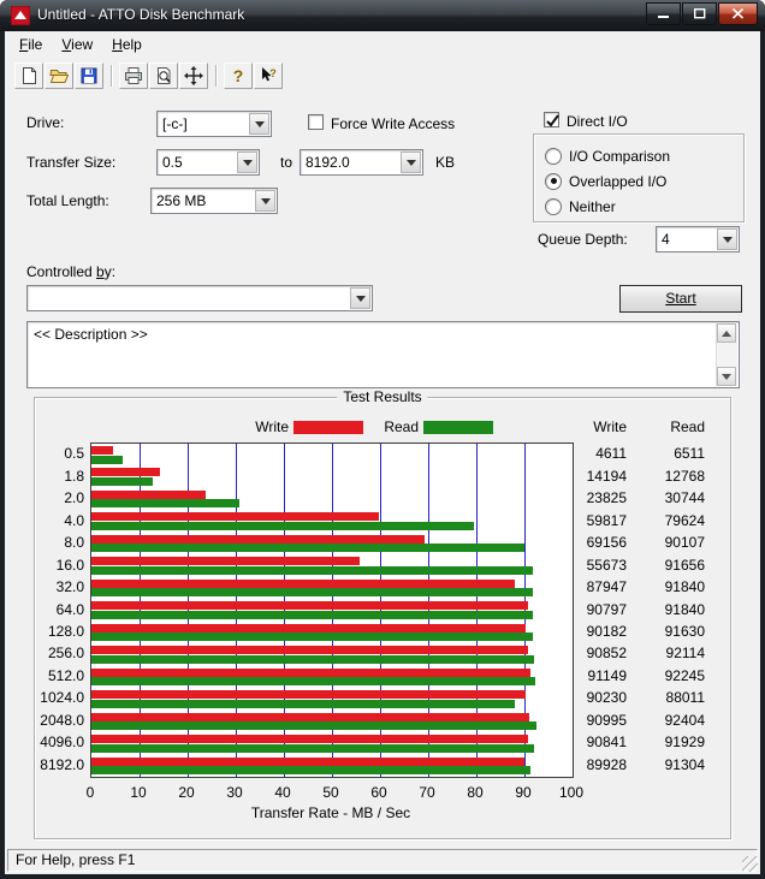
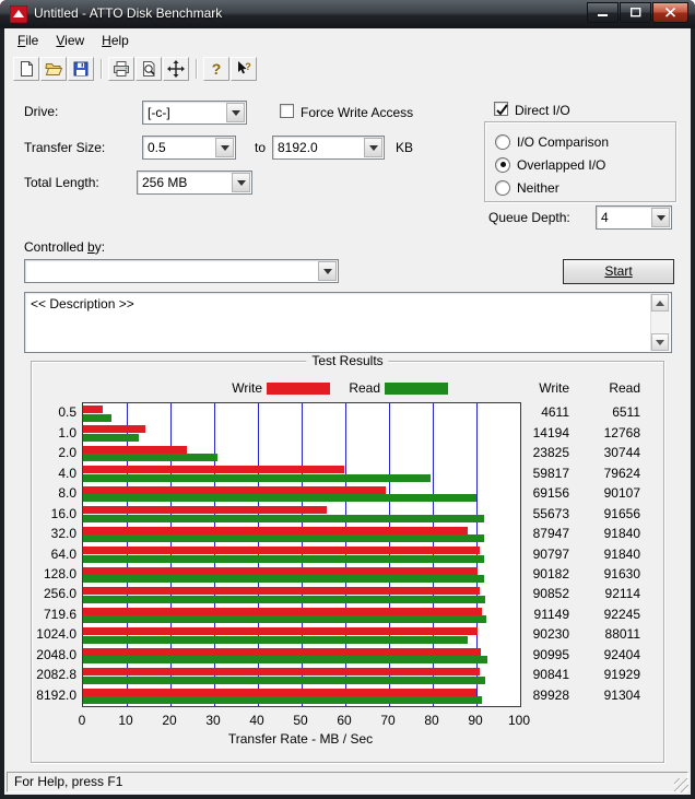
  Untitled - ATTO Disk Benchmark
  File
  View
  Help
  ?
  ?
  Drive:
  [-c-]
  Force Write Access
  Direct I/O
  I/O Comparison
  Overlapped I/O
  Neither
  Transfer Size:
  0.5
  to
  8192.0
  KB
  Total Length:
  256 MB
  Queue Depth:
  4
  Controlled by:
  Start
  << Description >>
  Test Results
  Write
  Read
  Write
  Read
  0.5
- 1.8
+ 1.0
  2.0
  4.0
  8.0
  16.0
  32.0
  64.0
  128.0
  256.0
- 512.0
+ 719.6
  1024.0
  2048.0
- 4096.0
+ 2082.8
  8192.0
  4611
  14194
  23825
  59817
  69156
  55673
  87947
  90797
  90182
  90852
  91149
  90230
  90995
  90841
  89928
  6511
  12768
  30744
  79624
  90107
  91656
  91840
  91840
  91630
  92114
  92245
  88011
  92404
  91929
  91304
  0
  10
  20
  30
  40
  50
  60
  70
  80
  90
  100
  Transfer Rate - MB / Sec
  For Help, press F1
